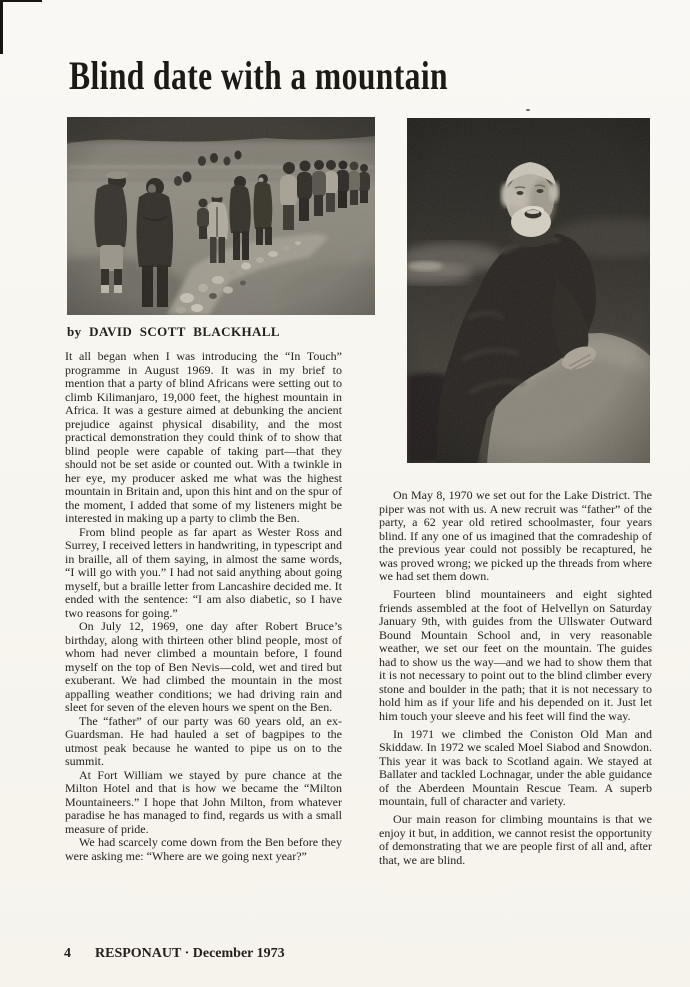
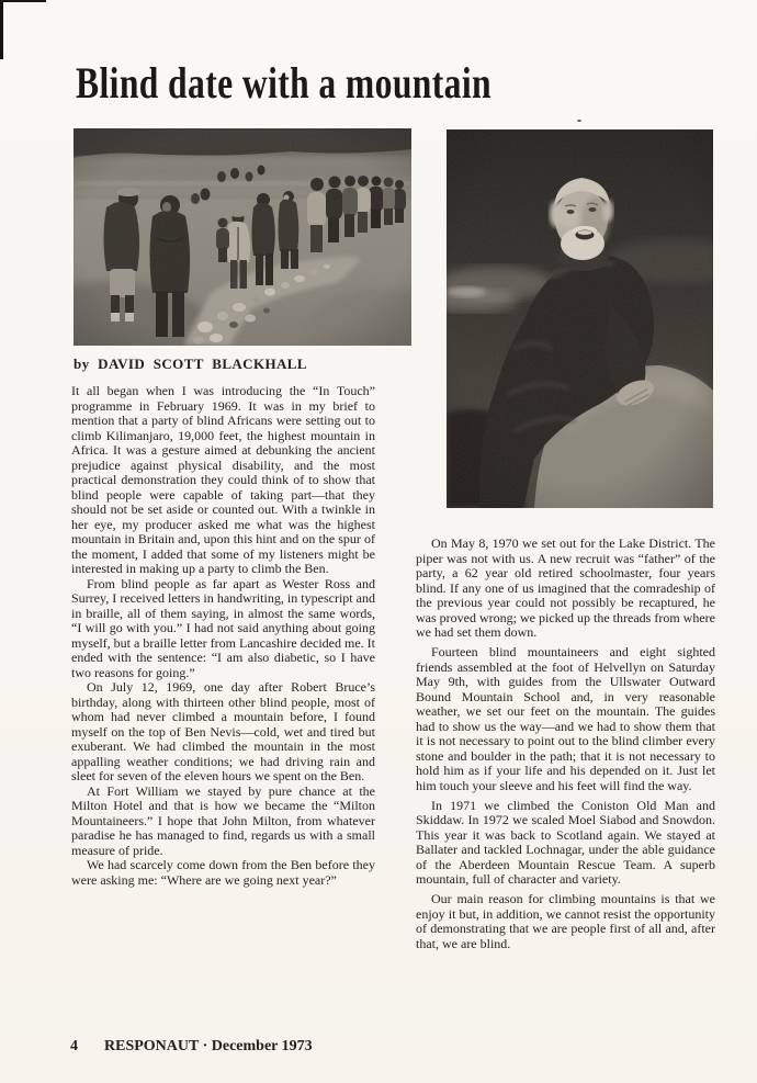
  Blind date with a mountain
  by DAVID SCOTT BLACKHALL
- It all began when I was introducing the “In Touch” programme in August 1969. It was in my brief to mention that a party of blind Africans were setting out to climb Kilimanjaro, 19,000 feet, the highest mountain in Africa. It was a gesture aimed at debunking the ancient prejudice against physical disability, and the most practical demonstration they could think of to show that blind people were capable of taking part—that they should not be set aside or counted out. With a twinkle in her eye, my producer asked me what was the highest mountain in Britain and, upon this hint and on the spur of the moment, I added that some of my listeners might be interested in making up a party to climb the Ben.
+ It all began when I was introducing the “In Touch” programme in February 1969. It was in my brief to mention that a party of blind Africans were setting out to climb Kilimanjaro, 19,000 feet, the highest mountain in Africa. It was a gesture aimed at debunking the ancient prejudice against physical disability, and the most practical demonstration they could think of to show that blind people were capable of taking part—that they should not be set aside or counted out. With a twinkle in her eye, my producer asked me what was the highest mountain in Britain and, upon this hint and on the spur of the moment, I added that some of my listeners might be interested in making up a party to climb the Ben.
  From blind people as far apart as Wester Ross and Surrey, I received letters in handwriting, in typescript and in braille, all of them saying, in almost the same words, “I will go with you.” I had not said anything about going myself, but a braille letter from Lancashire decided me. It ended with the sentence: “I am also diabetic, so I have two reasons for going.”
  On July 12, 1969, one day after Robert Bruce’s birthday, along with thirteen other blind people, most of whom had never climbed a mountain before, I found myself on the top of Ben Nevis—cold, wet and tired but exuberant. We had climbed the mountain in the most appalling weather conditions; we had driving rain and sleet for seven of the eleven hours we spent on the Ben.
- The “father” of our party was 60 years old, an ex-Guardsman. He had hauled a set of bagpipes to the utmost peak because he wanted to pipe us on to the summit.
  At Fort William we stayed by pure chance at the Milton Hotel and that is how we became the “Milton Mountaineers.” I hope that John Milton, from whatever paradise he has managed to find, regards us with a small measure of pride.
  We had scarcely come down from the Ben before they were asking me: “Where are we going next year?”
  On May 8, 1970 we set out for the Lake District. The piper was not with us. A new recruit was “father” of the party, a 62 year old retired schoolmaster, four years blind. If any one of us imagined that the comradeship of the previous year could not possibly be recaptured, he was proved wrong; we picked up the threads from where we had set them down.
- Fourteen blind mountaineers and eight sighted friends assembled at the foot of Helvellyn on Saturday January 9th, with guides from the Ullswater Outward Bound Mountain School and, in very reasonable weather, we set our feet on the mountain. The guides had to show us the way—and we had to show them that it is not necessary to point out to the blind climber every stone and boulder in the path; that it is not necessary to hold him as if your life and his depended on it. Just let him touch your sleeve and his feet will find the way.
+ Fourteen blind mountaineers and eight sighted friends assembled at the foot of Helvellyn on Saturday May 9th, with guides from the Ullswater Outward Bound Mountain School and, in very reasonable weather, we set our feet on the mountain. The guides had to show us the way—and we had to show them that it is not necessary to point out to the blind climber every stone and boulder in the path; that it is not necessary to hold him as if your life and his depended on it. Just let him touch your sleeve and his feet will find the way.
  In 1971 we climbed the Coniston Old Man and Skiddaw. In 1972 we scaled Moel Siabod and Snowdon. This year it was back to Scotland again. We stayed at Ballater and tackled Lochnagar, under the able guidance of the Aberdeen Mountain Rescue Team. A superb mountain, full of character and variety.
  Our main reason for climbing mountains is that we enjoy it but, in addition, we cannot resist the opportunity of demonstrating that we are people first of all and, after that, we are blind.
  4 RESPONAUT · December 1973
